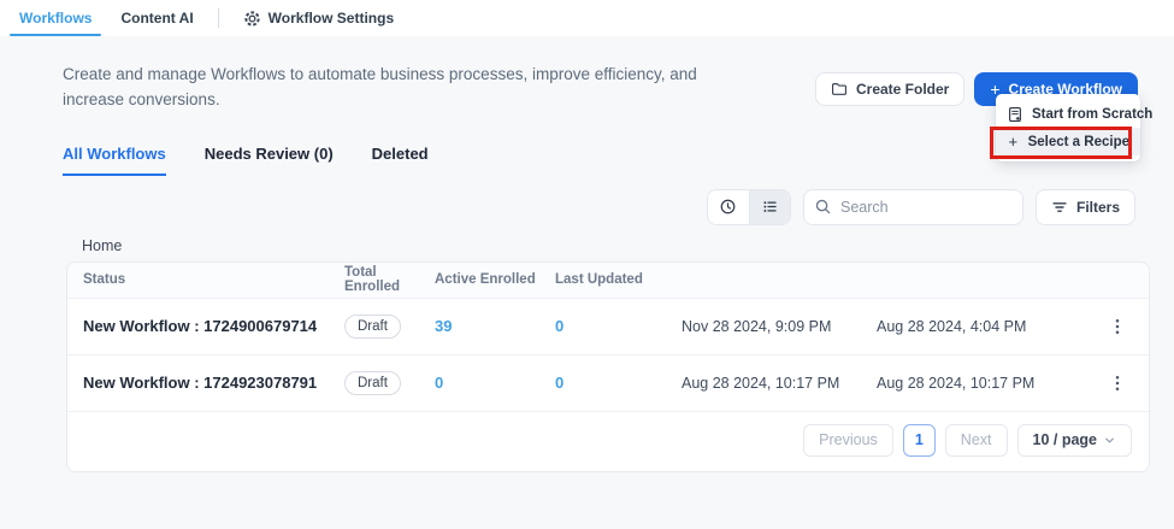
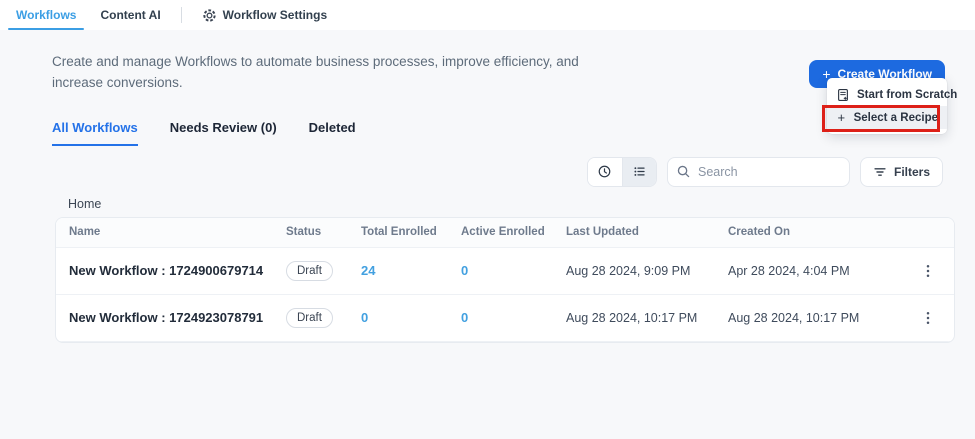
  Workflows
  Content AI
  Workflow Settings
  Create and manage Workflows to automate business processes, improve efficiency, and increase conversions.
- Create Folder
  +
  Create Workflow
  Start from Scratch
  +
  Select a Recipe
  All Workflows
  Needs Review (0)
  Deleted
  Search
  Filters
  Home
+ Name
  Status
  Total Enrolled
  Active Enrolled
  Last Updated
+ Created On
  New Workflow : 1724900679714
  Draft
- 39
+ 24
  0
- Nov 28 2024, 9:09 PM
+ Aug 28 2024, 9:09 PM
- Aug 28 2024, 4:04 PM
+ Apr 28 2024, 4:04 PM
  New Workflow : 1724923078791
  Draft
  0
  0
  Aug 28 2024, 10:17 PM
  Aug 28 2024, 10:17 PM
- Previous
- 1
- Next
- 10 / page
